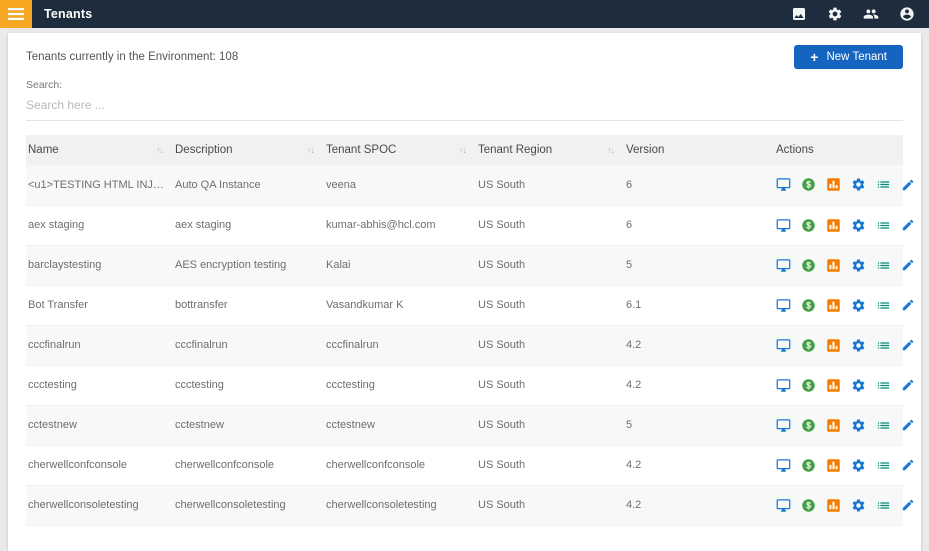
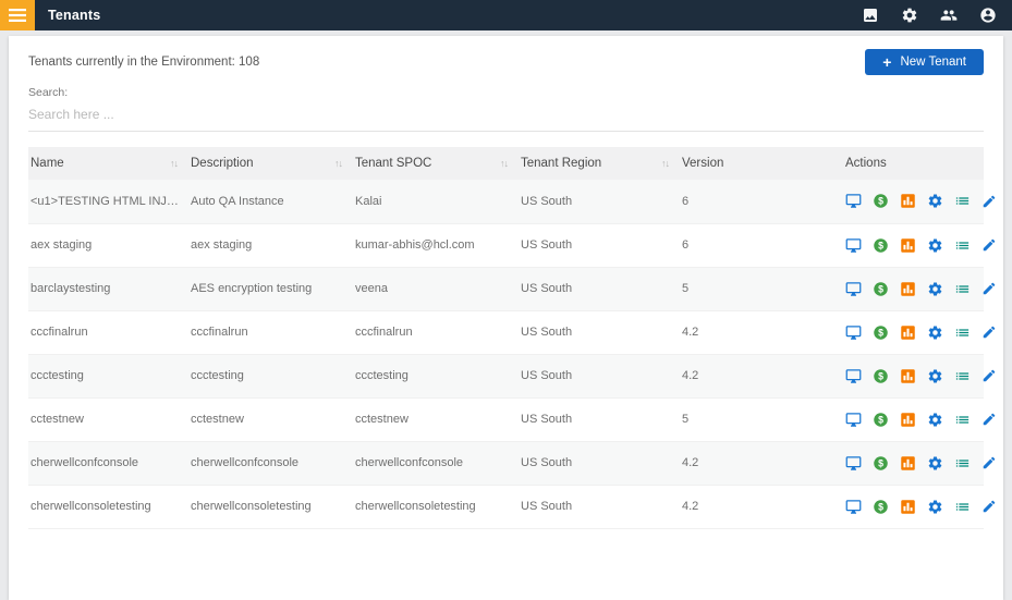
  Tenants
  Tenants currently in the Environment: 108
  +
  New Tenant
  Search:
  Search here ...
  Name ↑↓	Description ↑↓	Tenant SPOC ↑↓	Tenant Region ↑↓	Version	Actions
- <u1>TESTING HTML INJECT	Auto QA Instance	veena	US South	6	$
+ <u1>TESTING HTML INJECT	Auto QA Instance	Kalai	US South	6	$
  aex staging	aex staging	kumar-abhis@hcl.com	US South	6	$
- barclaystesting	AES encryption testing	Kalai	US South	5	$
+ barclaystesting	AES encryption testing	veena	US South	5	$
- Bot Transfer	bottransfer	Vasandkumar K	US South	6.1	$
  cccfinalrun	cccfinalrun	cccfinalrun	US South	4.2	$
  ccctesting	ccctesting	ccctesting	US South	4.2	$
  cctestnew	cctestnew	cctestnew	US South	5	$
  cherwellconfconsole	cherwellconfconsole	cherwellconfconsole	US South	4.2	$
  cherwellconsoletesting	cherwellconsoletesting	cherwellconsoletesting	US South	4.2	$
